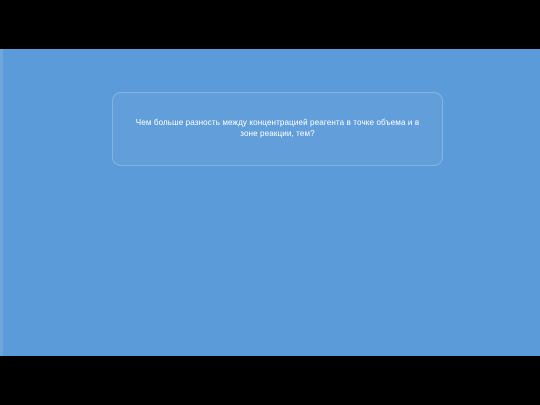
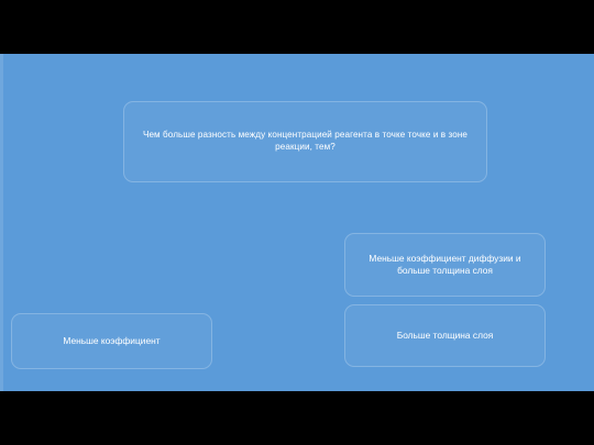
- Чем больше разность между концентрацией реагента в точке объема и в зоне реакции, тем?
+ Чем больше разность между концентрацией реагента в точке точке и в зоне реакции, тем?
+ Меньше коэффициент диффузии и больше толщина слоя
+ Меньше коэффициент
+ Больше толщина слоя
